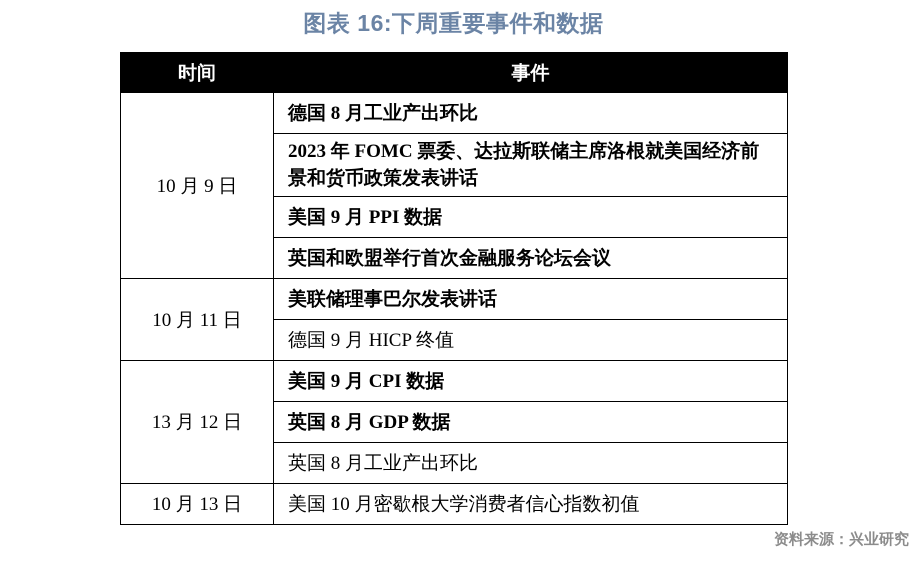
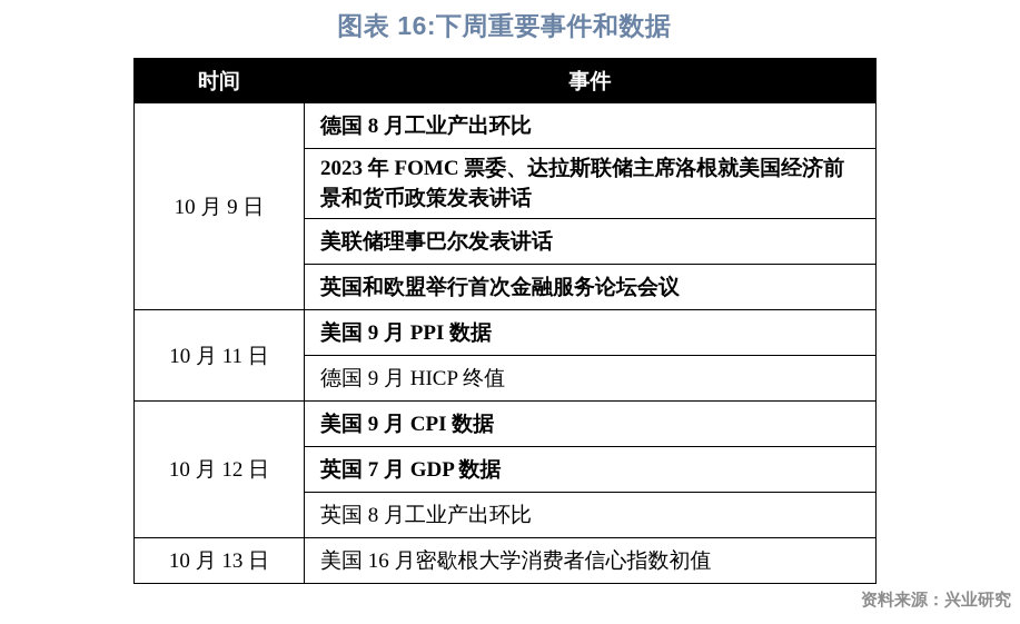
  图表 16:下周重要事件和数据
  时间	事件
  10 月 9 日	德国 8 月工业产出环比
  2023 年 FOMC 票委、达拉斯联储主席洛根就美国经济前景和货币政策发表讲话
- 美国 9 月 PPI 数据
+ 美联储理事巴尔发表讲话
  英国和欧盟举行首次金融服务论坛会议
- 10 月 11 日	美联储理事巴尔发表讲话
+ 10 月 11 日	美国 9 月 PPI 数据
  德国 9 月 HICP 终值
- 13 月 12 日	美国 9 月 CPI 数据
+ 10 月 12 日	美国 9 月 CPI 数据
- 英国 8 月 GDP 数据
+ 英国 7 月 GDP 数据
  英国 8 月工业产出环比
- 10 月 13 日	美国 10 月密歇根大学消费者信心指数初值
+ 10 月 13 日	美国 16 月密歇根大学消费者信心指数初值
  资料来源：兴业研究
